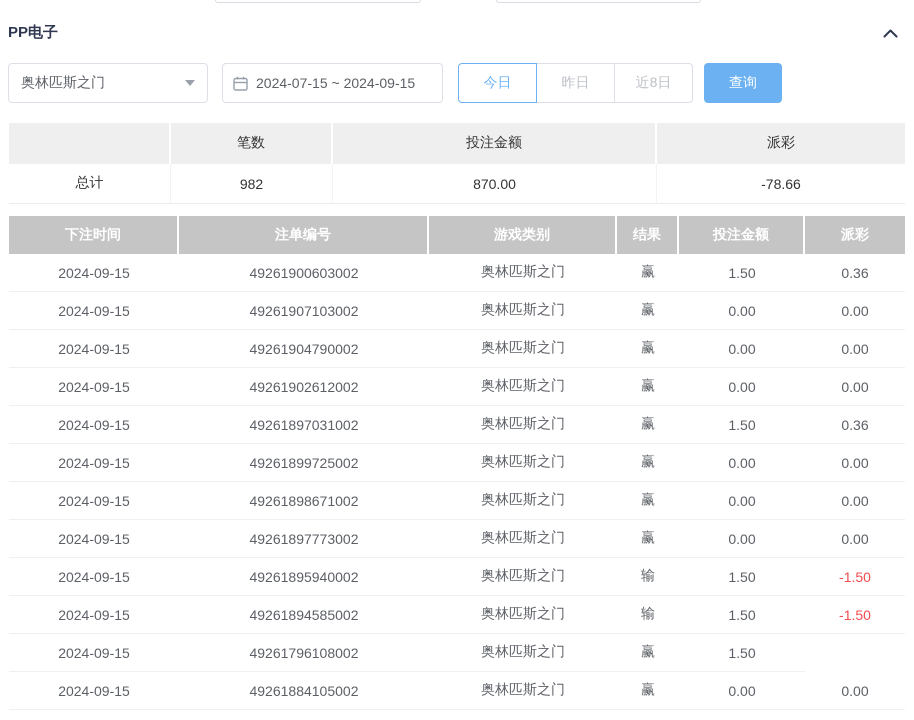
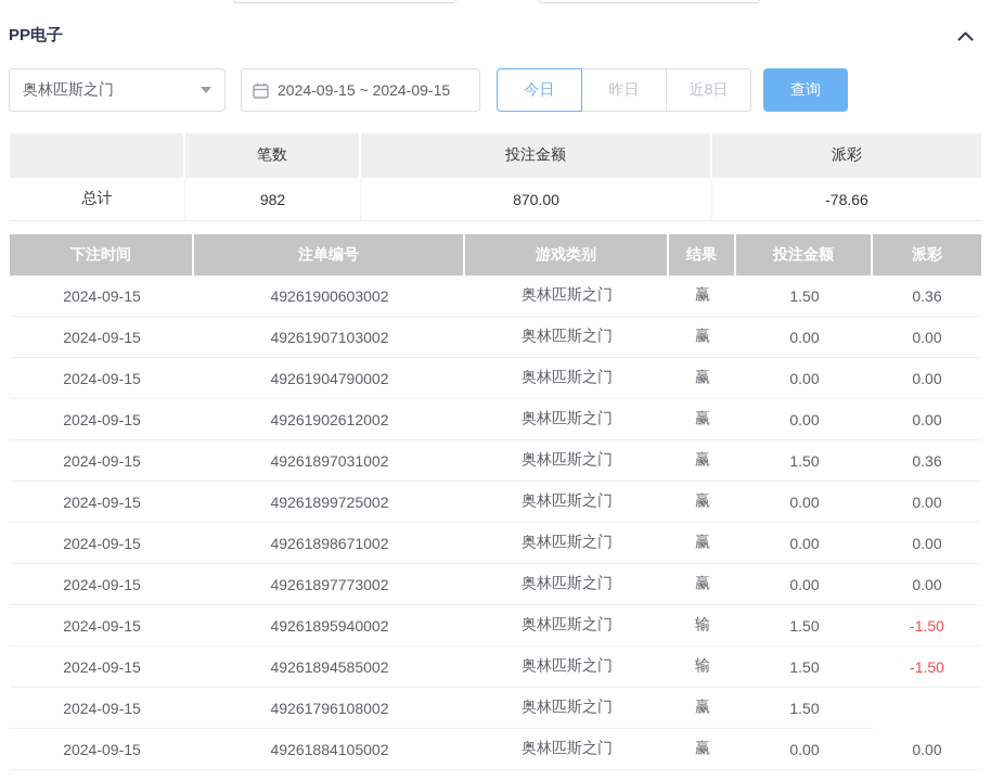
  PP电子
  奥林匹斯之门
- 2024-07-15 ~ 2024-09-15
+ 2024-09-15 ~ 2024-09-15
  今日
  昨日
  近8日
  查询
  笔数
  投注金额
  派彩
  总计
  982
  870.00
  -78.66
  下注时间
  注单编号
  游戏类别
  结果
  投注金额
  派彩
  2024-09-15
  49261900603002
  奥林匹斯之门
  赢
  1.50
  0.36
  2024-09-15
  49261907103002
  奥林匹斯之门
  赢
  0.00
  0.00
  2024-09-15
  49261904790002
  奥林匹斯之门
  赢
  0.00
  0.00
  2024-09-15
  49261902612002
  奥林匹斯之门
  赢
  0.00
  0.00
  2024-09-15
  49261897031002
  奥林匹斯之门
  赢
  1.50
  0.36
  2024-09-15
  49261899725002
  奥林匹斯之门
  赢
  0.00
  0.00
  2024-09-15
  49261898671002
  奥林匹斯之门
  赢
  0.00
  0.00
  2024-09-15
  49261897773002
  奥林匹斯之门
  赢
  0.00
  0.00
  2024-09-15
  49261895940002
  奥林匹斯之门
  输
  1.50
  -1.50
  2024-09-15
  49261894585002
  奥林匹斯之门
  输
  1.50
  -1.50
  2024-09-15
  49261796108002
  奥林匹斯之门
  赢
  1.50
  2024-09-15
  49261884105002
  奥林匹斯之门
  赢
  0.00
  0.00
